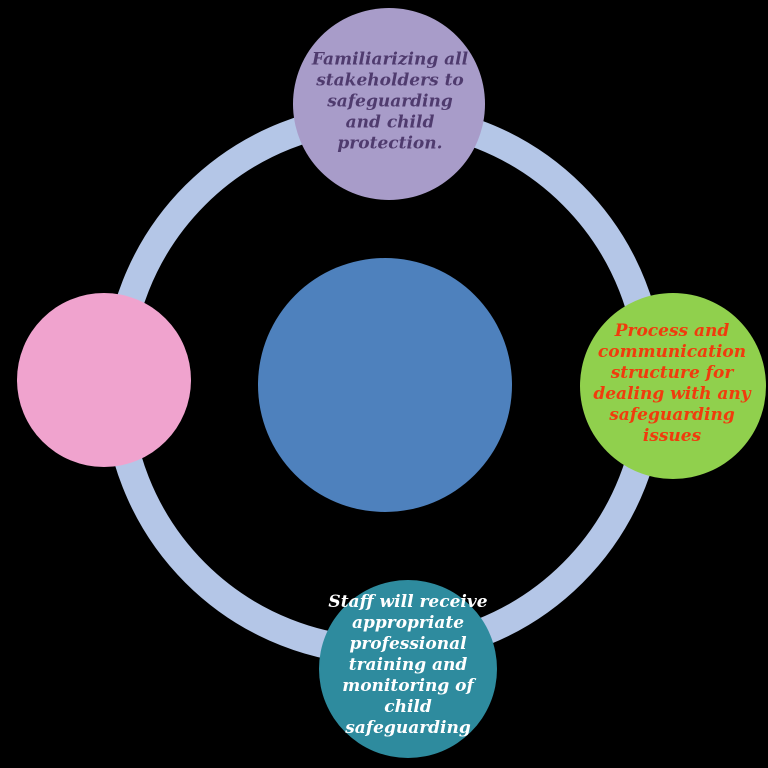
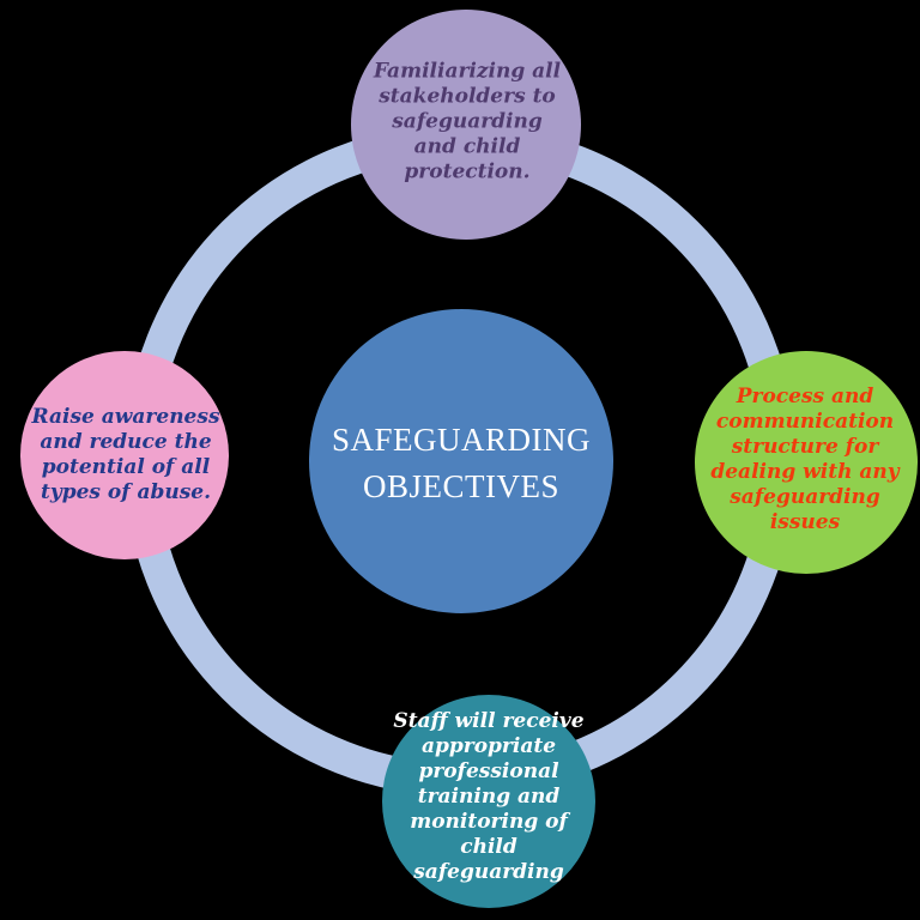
  Familiarizing all
  stakeholders to
  safeguarding
  and child
  protection.
  Process and
  communication
  structure for
  dealing with any
  safeguarding
  issues
  Staff will receive
  appropriate
  professional
  training and
  monitoring of
  child
  safeguarding
+ Raise awareness
+ and reduce the
+ potential of all
+ types of abuse.
+ SAFEGUARDING
+ OBJECTIVES
